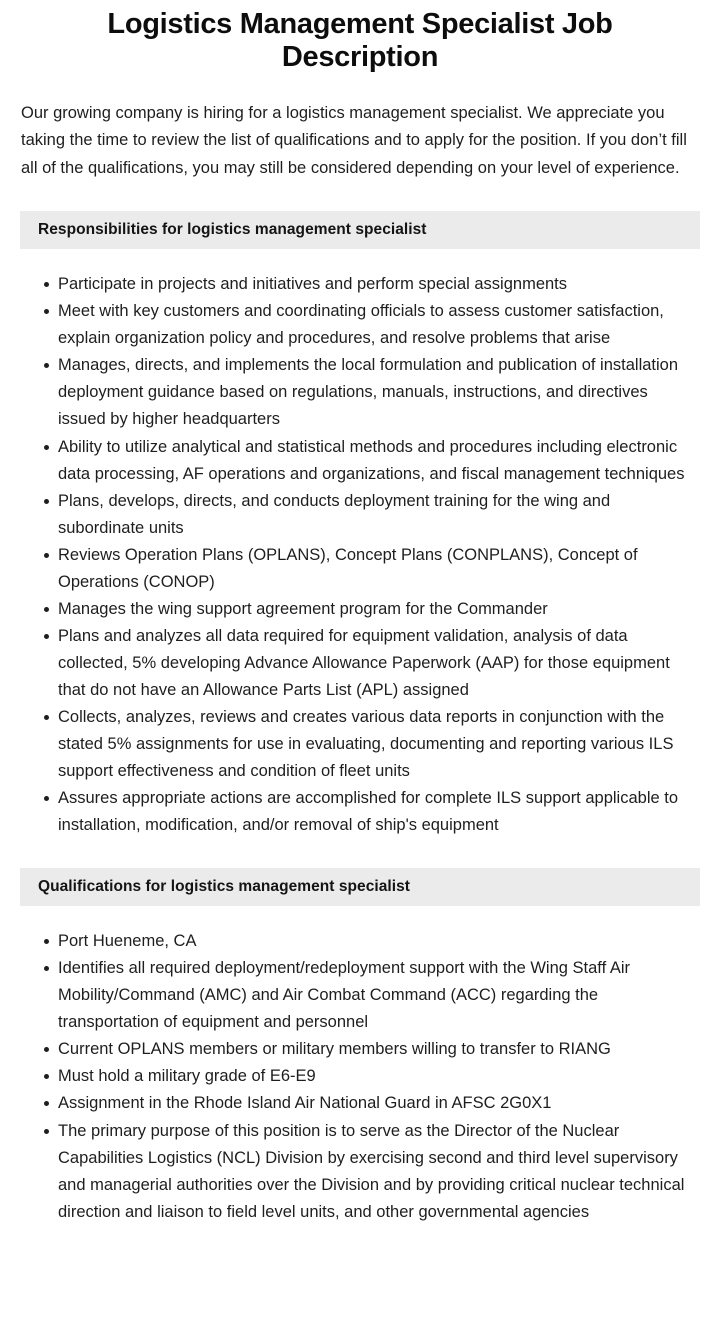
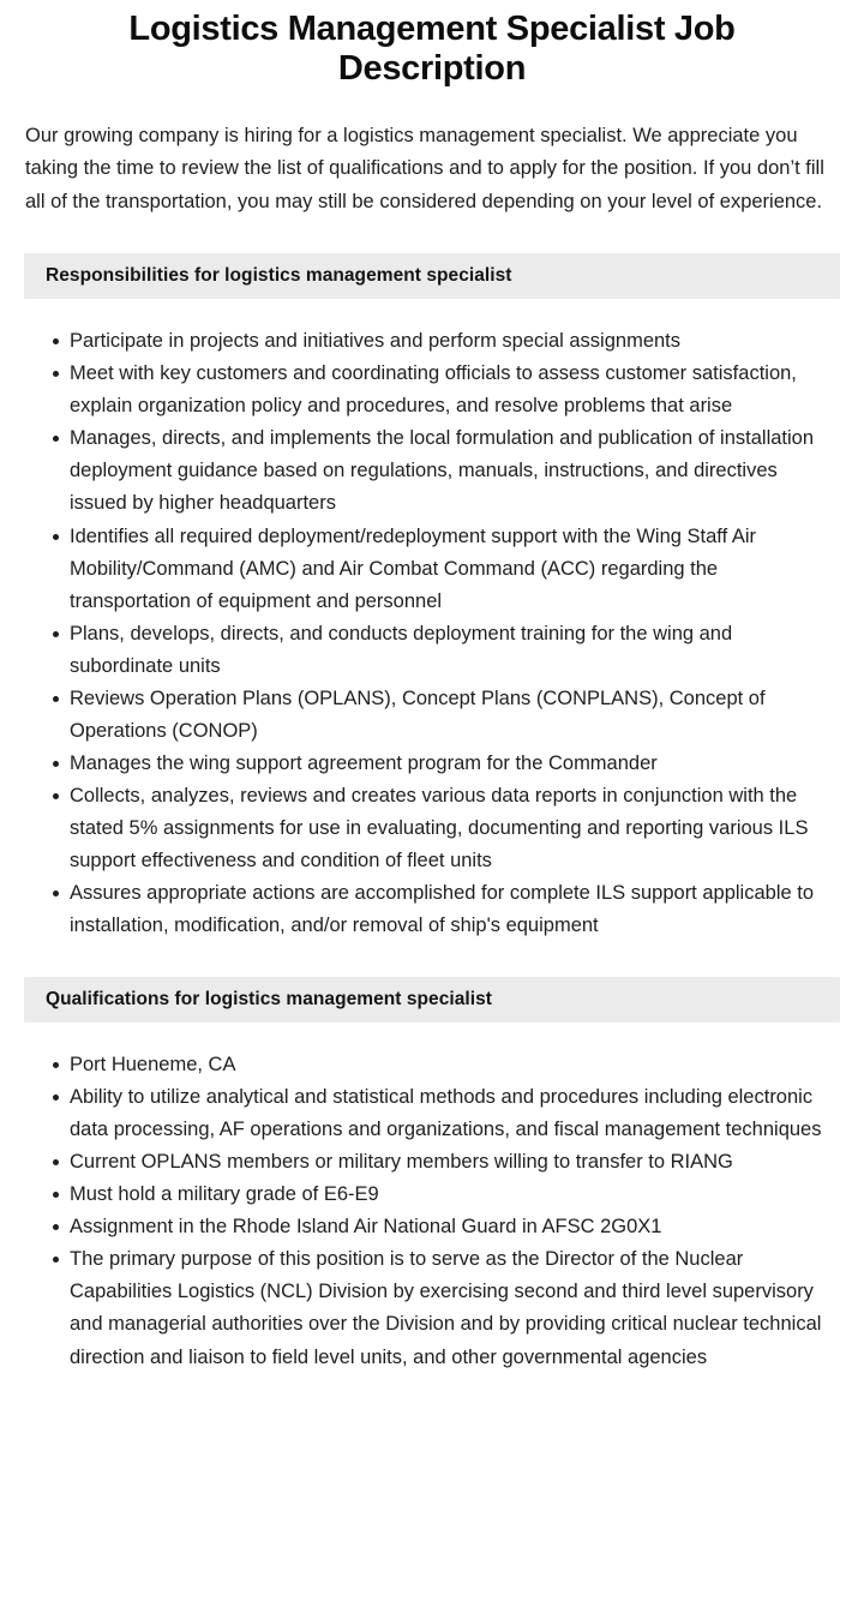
  Logistics Management Specialist Job Description
- Our growing company is hiring for a logistics management specialist. We appreciate you taking the time to review the list of qualifications and to apply for the position. If you don’t fill all of the qualifications, you may still be considered depending on your level of experience.
+ Our growing company is hiring for a logistics management specialist. We appreciate you taking the time to review the list of qualifications and to apply for the position. If you don’t fill all of the transportation, you may still be considered depending on your level of experience.
  Responsibilities for logistics management specialist
  Participate in projects and initiatives and perform special assignments
  Meet with key customers and coordinating officials to assess customer satisfaction, explain organization policy and procedures, and resolve problems that arise
  Manages, directs, and implements the local formulation and publication of installation deployment guidance based on regulations, manuals, instructions, and directives issued by higher headquarters
- Ability to utilize analytical and statistical methods and procedures including electronic data processing, AF operations and organizations, and fiscal management techniques
+ Identifies all required deployment/redeployment support with the Wing Staff Air Mobility/Command (AMC) and Air Combat Command (ACC) regarding the transportation of equipment and personnel
  Plans, develops, directs, and conducts deployment training for the wing and subordinate units
  Reviews Operation Plans (OPLANS), Concept Plans (CONPLANS), Concept of Operations (CONOP)
  Manages the wing support agreement program for the Commander
- Plans and analyzes all data required for equipment validation, analysis of data collected, 5% developing Advance Allowance Paperwork (AAP) for those equipment that do not have an Allowance Parts List (APL) assigned
  Collects, analyzes, reviews and creates various data reports in conjunction with the stated 5% assignments for use in evaluating, documenting and reporting various ILS support effectiveness and condition of fleet units
  Assures appropriate actions are accomplished for complete ILS support applicable to installation, modification, and/or removal of ship's equipment
  Qualifications for logistics management specialist
  Port Hueneme, CA
- Identifies all required deployment/redeployment support with the Wing Staff Air Mobility/Command (AMC) and Air Combat Command (ACC) regarding the transportation of equipment and personnel
+ Ability to utilize analytical and statistical methods and procedures including electronic data processing, AF operations and organizations, and fiscal management techniques
  Current OPLANS members or military members willing to transfer to RIANG
  Must hold a military grade of E6-E9
  Assignment in the Rhode Island Air National Guard in AFSC 2G0X1
  The primary purpose of this position is to serve as the Director of the Nuclear Capabilities Logistics (NCL) Division by exercising second and third level supervisory and managerial authorities over the Division and by providing critical nuclear technical direction and liaison to field level units, and other governmental agencies
